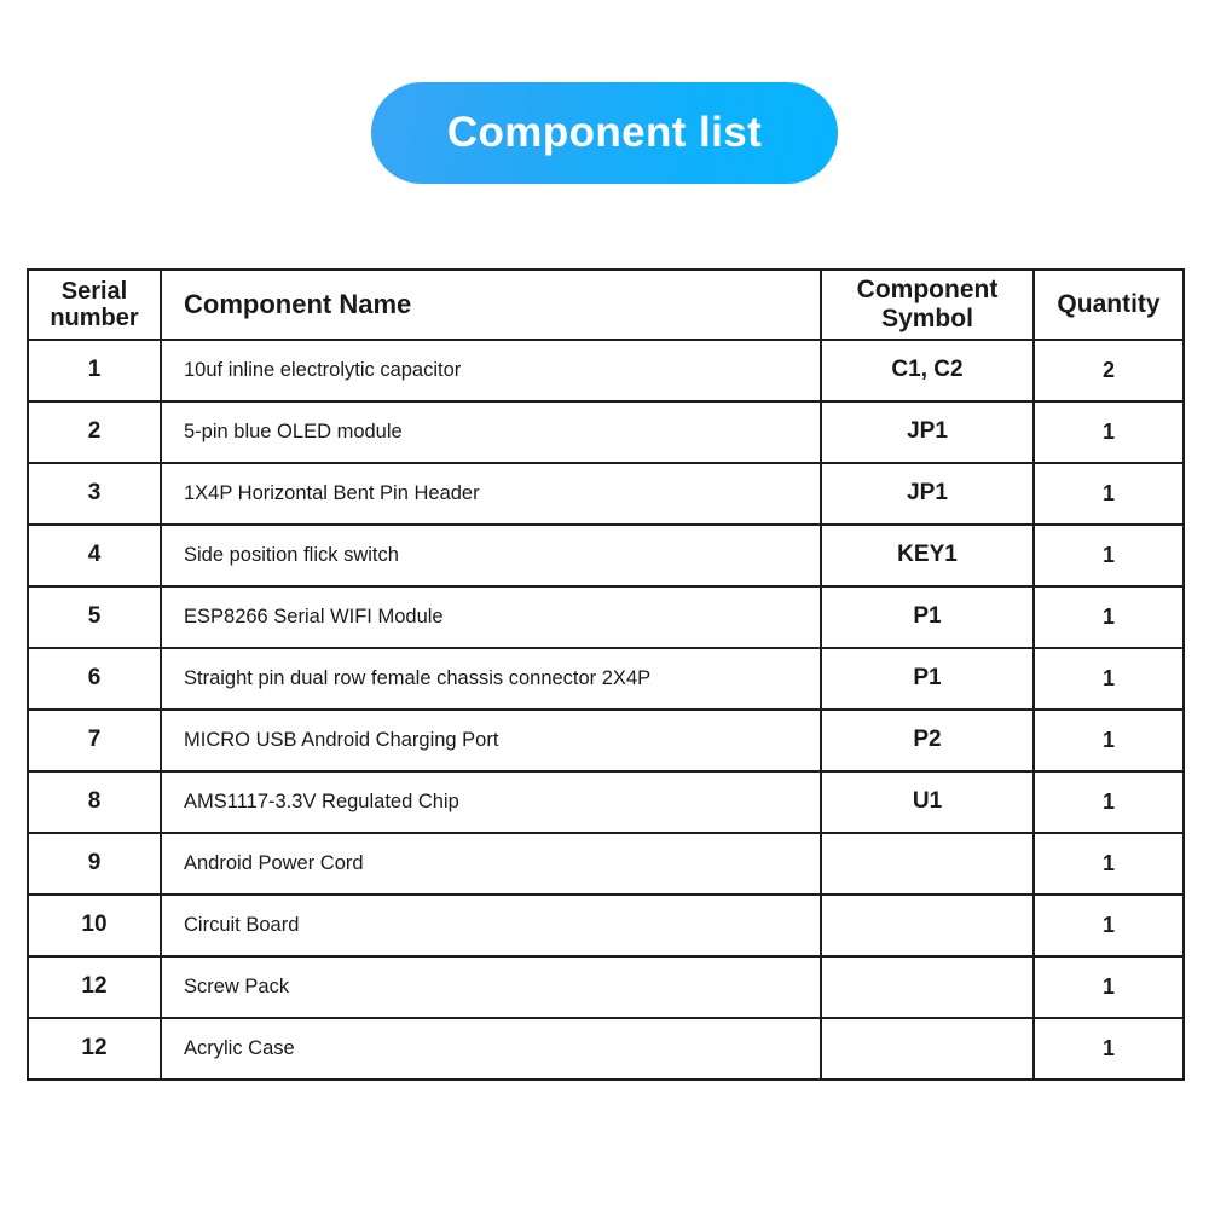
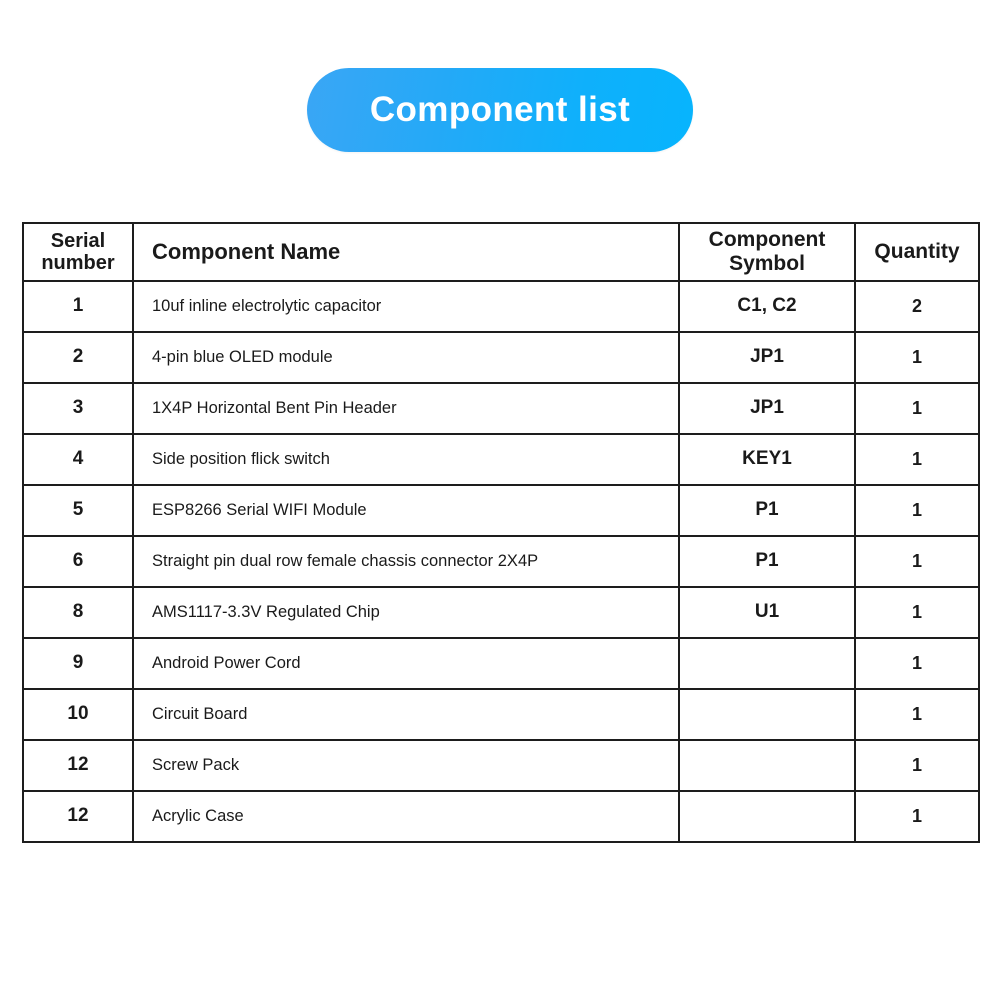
  Component list
  Serial number	Component Name	Component Symbol	Quantity
  1	10uf inline electrolytic capacitor	C1, C2	2
- 2	5-pin blue OLED module	JP1	1
+ 2	4-pin blue OLED module	JP1	1
  3	1X4P Horizontal Bent Pin Header	JP1	1
  4	Side position flick switch	KEY1	1
  5	ESP8266 Serial WIFI Module	P1	1
  6	Straight pin dual row female chassis connector 2X4P	P1	1
- 7	MICRO USB Android Charging Port	P2	1
  8	AMS1117-3.3V Regulated Chip	U1	1
  9	Android Power Cord		1
  10	Circuit Board		1
  12	Screw Pack		1
  12	Acrylic Case		1
